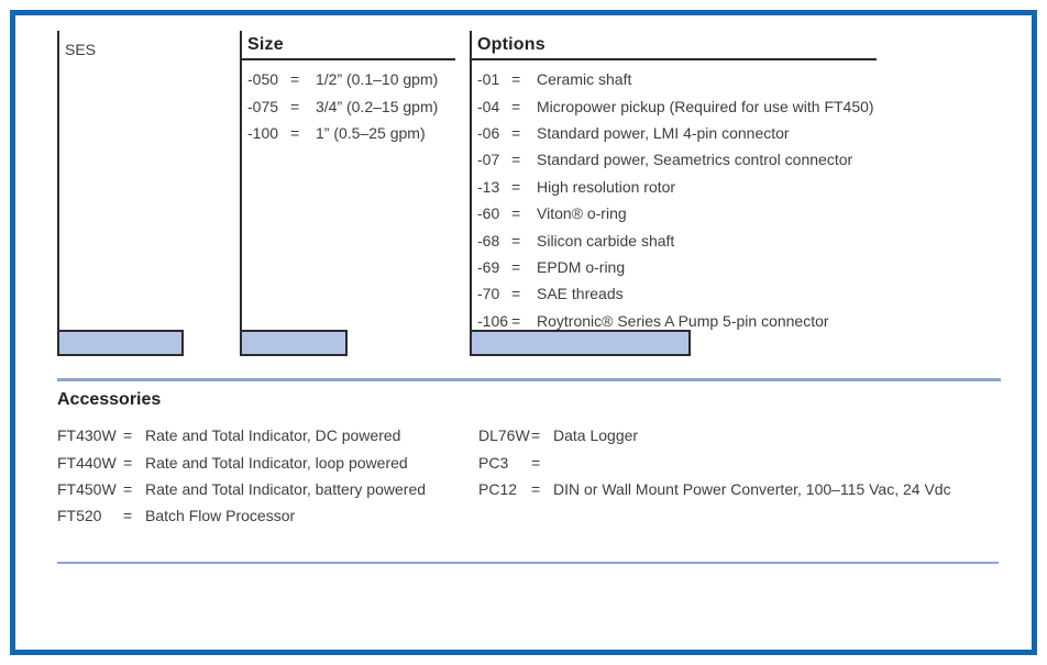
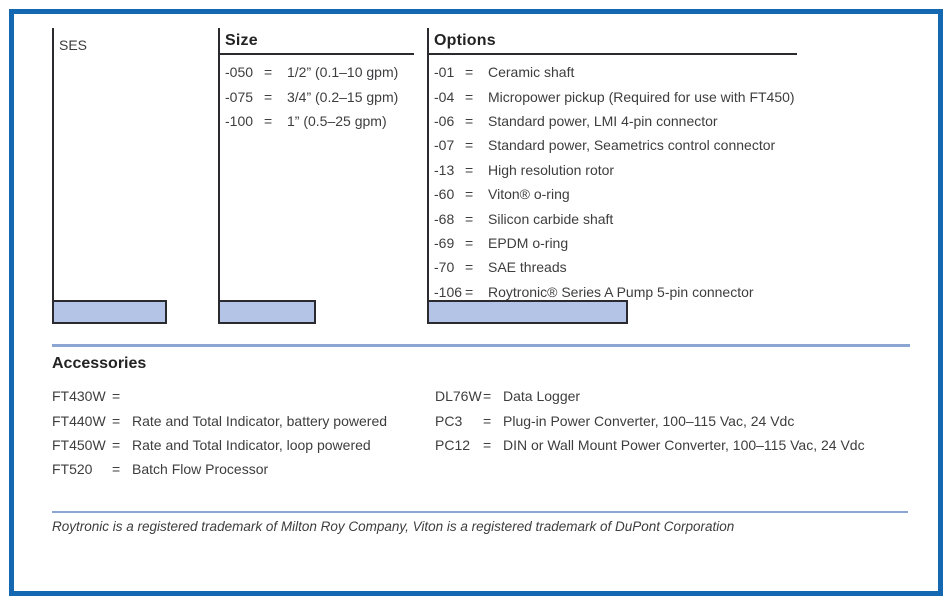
  SES
  Size
  -050
  =
  1/2” (0.1–10 gpm)
  -075
  =
  3/4” (0.2–15 gpm)
  -100
  =
  1” (0.5–25 gpm)
  Options
  -01
  =
  Ceramic shaft
  -04
  =
  Micropower pickup (Required for use with FT450)
  -06
  =
  Standard power, LMI 4-pin connector
  -07
  =
  Standard power, Seametrics control connector
  -13
  =
  High resolution rotor
  -60
  =
  Viton® o-ring
  -68
  =
  Silicon carbide shaft
  -69
  =
  EPDM o-ring
  -70
  =
  SAE threads
  -106
  =
  Roytronic® Series A Pump 5-pin connector
  Accessories
  FT430W
  =
- Rate and Total Indicator, DC powered
  FT440W
  =
- Rate and Total Indicator, loop powered
+ Rate and Total Indicator, battery powered
  FT450W
  =
- Rate and Total Indicator, battery powered
+ Rate and Total Indicator, loop powered
  FT520
  =
  Batch Flow Processor
  DL76W
  =
  Data Logger
  PC3
  =
+ Plug-in Power Converter, 100–115 Vac, 24 Vdc
  PC12
  =
  DIN or Wall Mount Power Converter, 100–115 Vac, 24 Vdc
+ Roytronic is a registered trademark of Milton Roy Company, Viton is a registered trademark of DuPont Corporation
